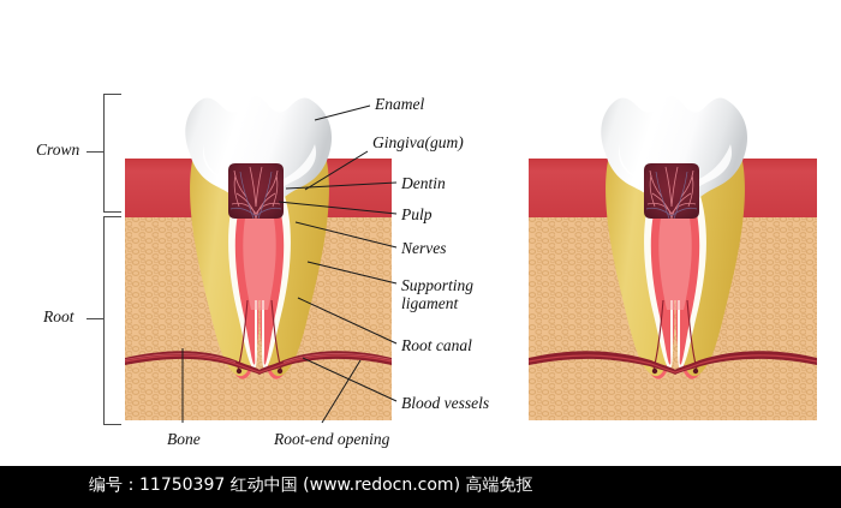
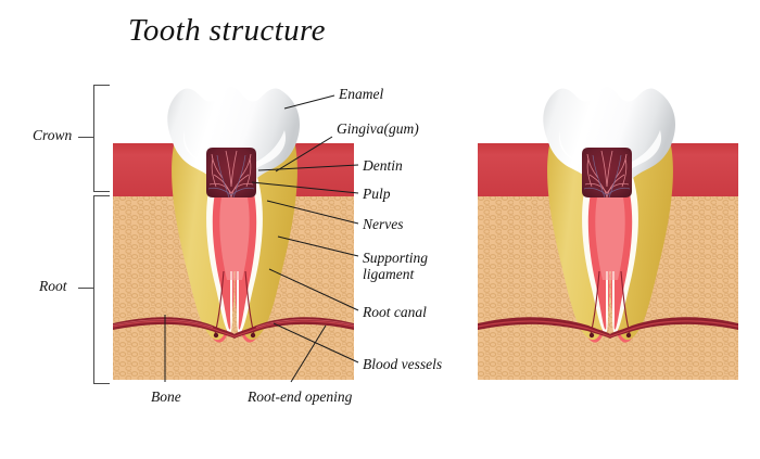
+ Tooth structure
  Crown
  Root
  Enamel
  Gingiva(gum)
  Dentin
  Pulp
  Nerves
  Supporting ligament
  Root canal
  Blood vessels
  Bone
  Root-end opening
- 编号：11750397 红动中国 (www.redocn.com) 高端免抠
